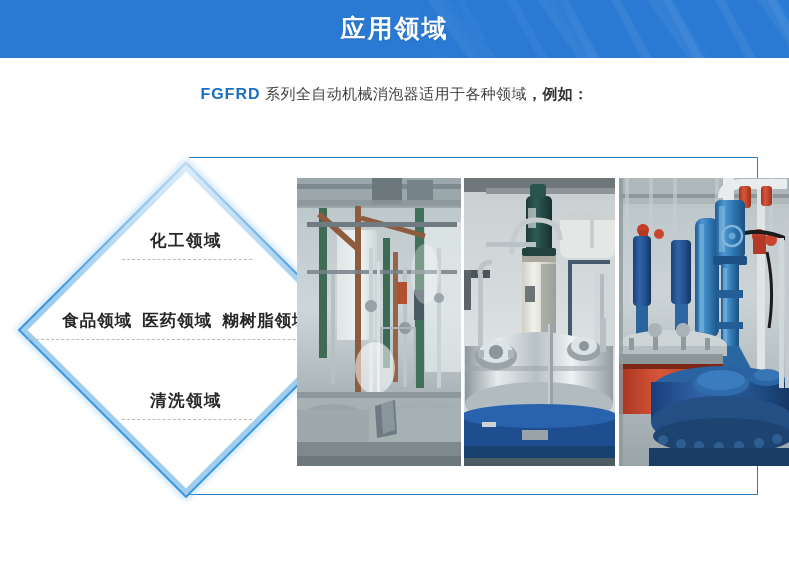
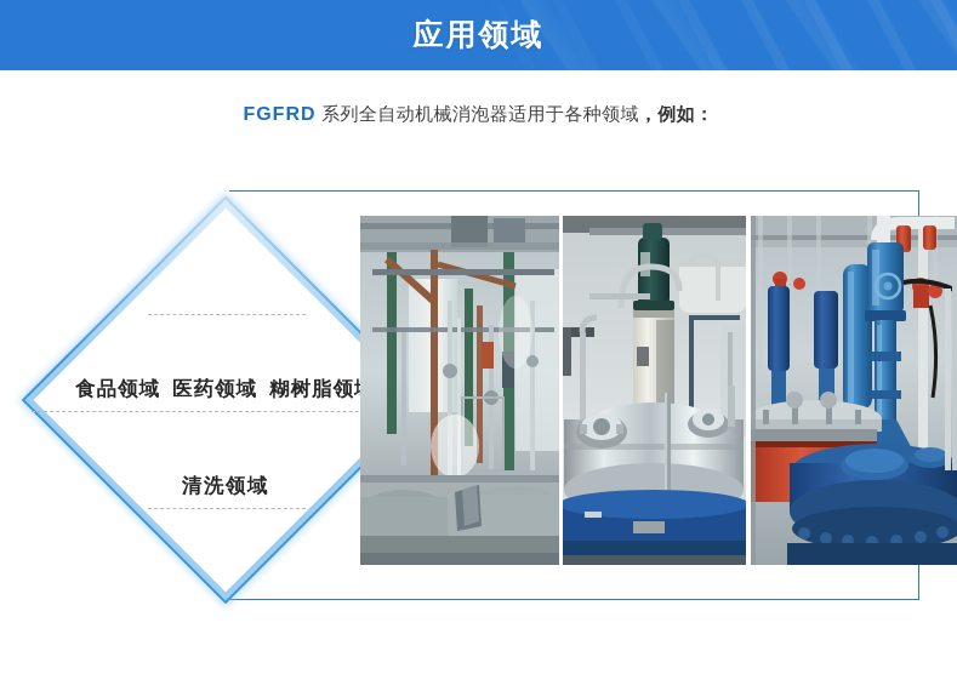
  应用领域
  FGFRD 系列全自动机械消泡器适用于各种领域，例如：
- 化工领域
  食品领域 医药领域 糊树脂领
  清洗领域
